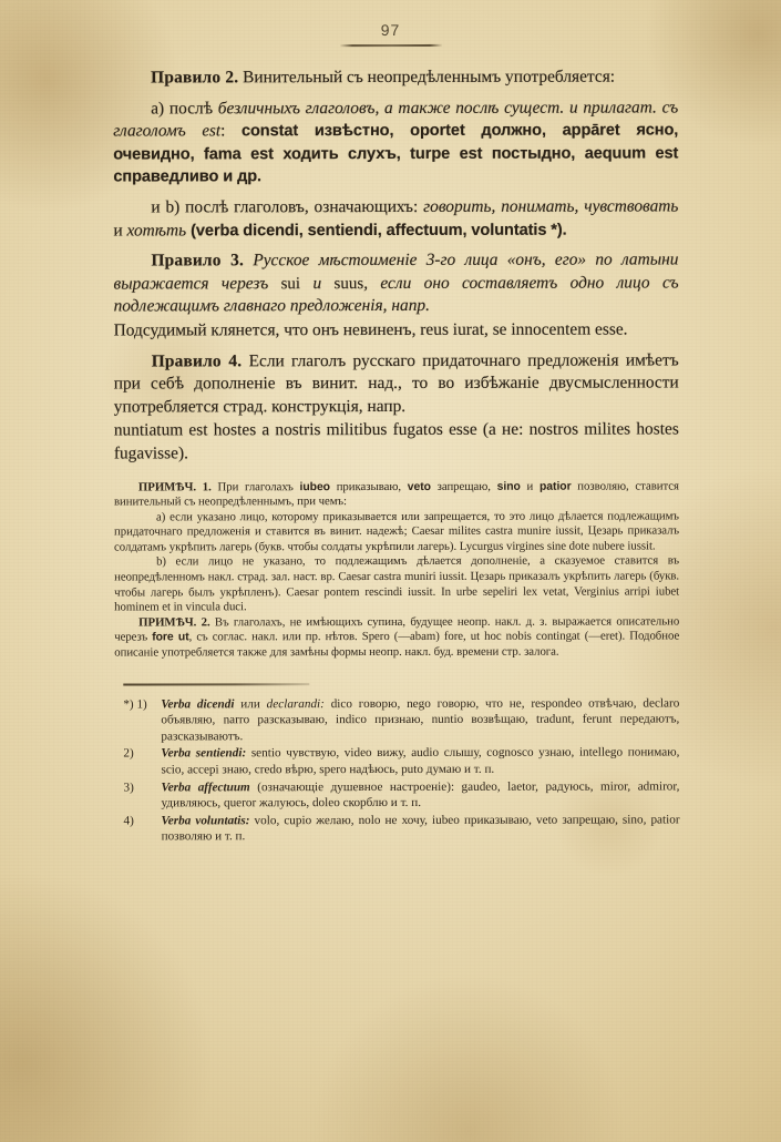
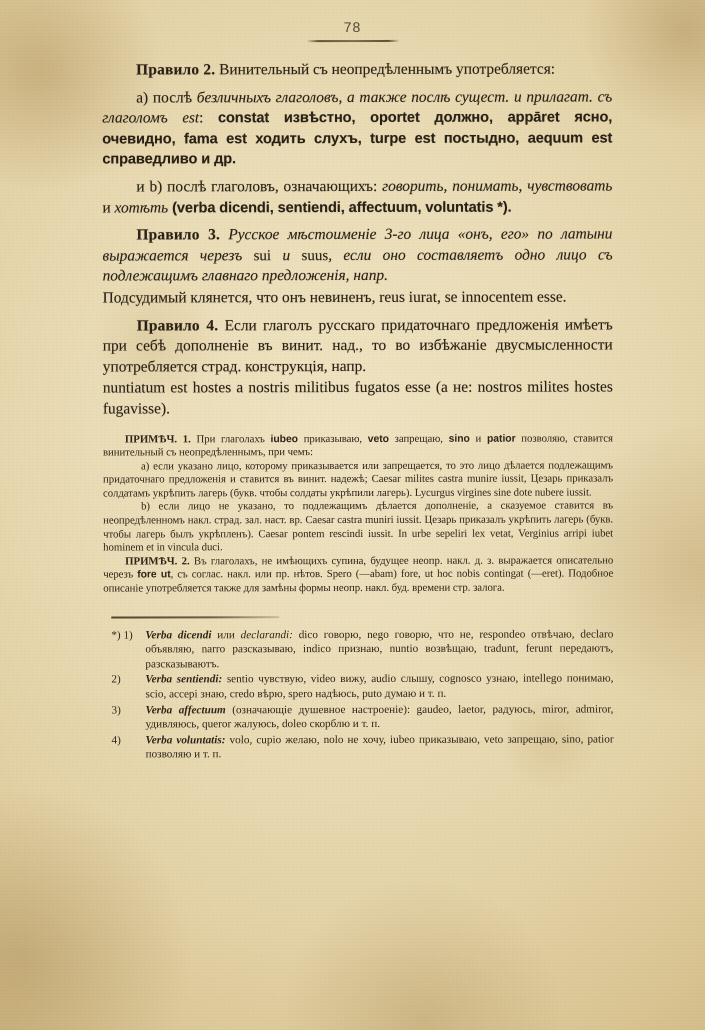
- 97
+ 78
  Правило 2. Винительный съ неопредѣленнымъ употребляется:
  а) послѣ безличныхъ глаголовъ, а также послѣ сущест. и прилагат. съ глаголомъ est: constat извѣстно, oportet должно, appāret ясно, очевидно, fama est ходить слухъ, turpe est постыдно, aequum est справедливо и др.
  и b) послѣ глаголовъ, означающихъ: говорить, понимать, чувствовать и хотѣть (verba dicendi, sentiendi, affectuum, voluntatis *).
  Правило 3. Русское мѣстоименіе 3-го лица «онъ, его» по латыни выражается черезъ sui и suus, если оно составляетъ одно лицо съ подлежащимъ главнаго предложенія, напр.
  Подсудимый клянется, что онъ невиненъ, reus iurat, se innocentem esse.
  Правило 4. Если глаголъ русскаго придаточнаго предложенія имѣетъ при себѣ дополненіе въ винит. над., то во избѣжаніе двусмысленности употребляется страд. конструкція, напр.
  nuntiatum est hostes a nostris militibus fugatos esse (a не: nostros milites hostes fugavisse).
  ПРИМѢЧ. 1. При глаголахъ iubeo приказываю, veto запрещаю, sino и patior позволяю, ставится винительный съ неопредѣленнымъ, при чемъ:
  а) если указано лицо, которому приказывается или запрещается, то это лицо дѣлается подлежащимъ придаточнаго предложенія и ставится въ винит. надежѣ; Caesar milites castra munire iussit, Цезарь приказалъ солдатамъ укрѣпить лагерь (букв. чтобы солдаты укрѣпили лагерь). Lycurgus virgines sine dote nubere iussit.
  b) если лицо не указано, то подлежащимъ дѣлается дополненіе, а сказуемое ставится въ неопредѣленномъ накл. страд. зал. наст. вр. Caesar castra muniri iussit. Цезарь приказалъ укрѣпить лагерь (букв. чтобы лагерь былъ укрѣпленъ). Caesar pontem rescindi iussit. In urbe sepeliri lex vetat, Verginius arripi iubet hominem et in vincula duci.
  ПРИМѢЧ. 2. Въ глаголахъ, не имѣющихъ супина, будущее неопр. накл. д. з. выражается описательно черезъ fore ut, съ соглас. накл. или пр. нѣтов. Spero (—abam) fore, ut hoc nobis contingat (—eret). Подобное описаніе употребляется также для замѣны формы неопр. накл. буд. времени стр. залога.
  *) 1)
  Verba dicendi или declarandi: dico говорю, nego говорю, что не, respondeo отвѣчаю, declaro объявляю, narro разсказываю, indico признаю, nuntio возвѣщаю, tradunt, ferunt передаютъ, разсказываютъ.
  2)
  Verba sentiendi: sentio чувствую, video вижу, audio слышу, cognosco узнаю, intellego понимаю, scio, accepi знаю, credo вѣрю, spero надѣюсь, puto думаю и т. п.
  3)
  Verba affectuum (означающіе душевное настроеніе): gaudeo, laetor, радуюсь, miror, admiror, удивляюсь, queror жалуюсь, doleo скорблю и т. п.
  4)
  Verba voluntatis: volo, cupio желаю, nolo не хочу, iubeo приказываю, veto запрещаю, sino, patior позволяю и т. п.
